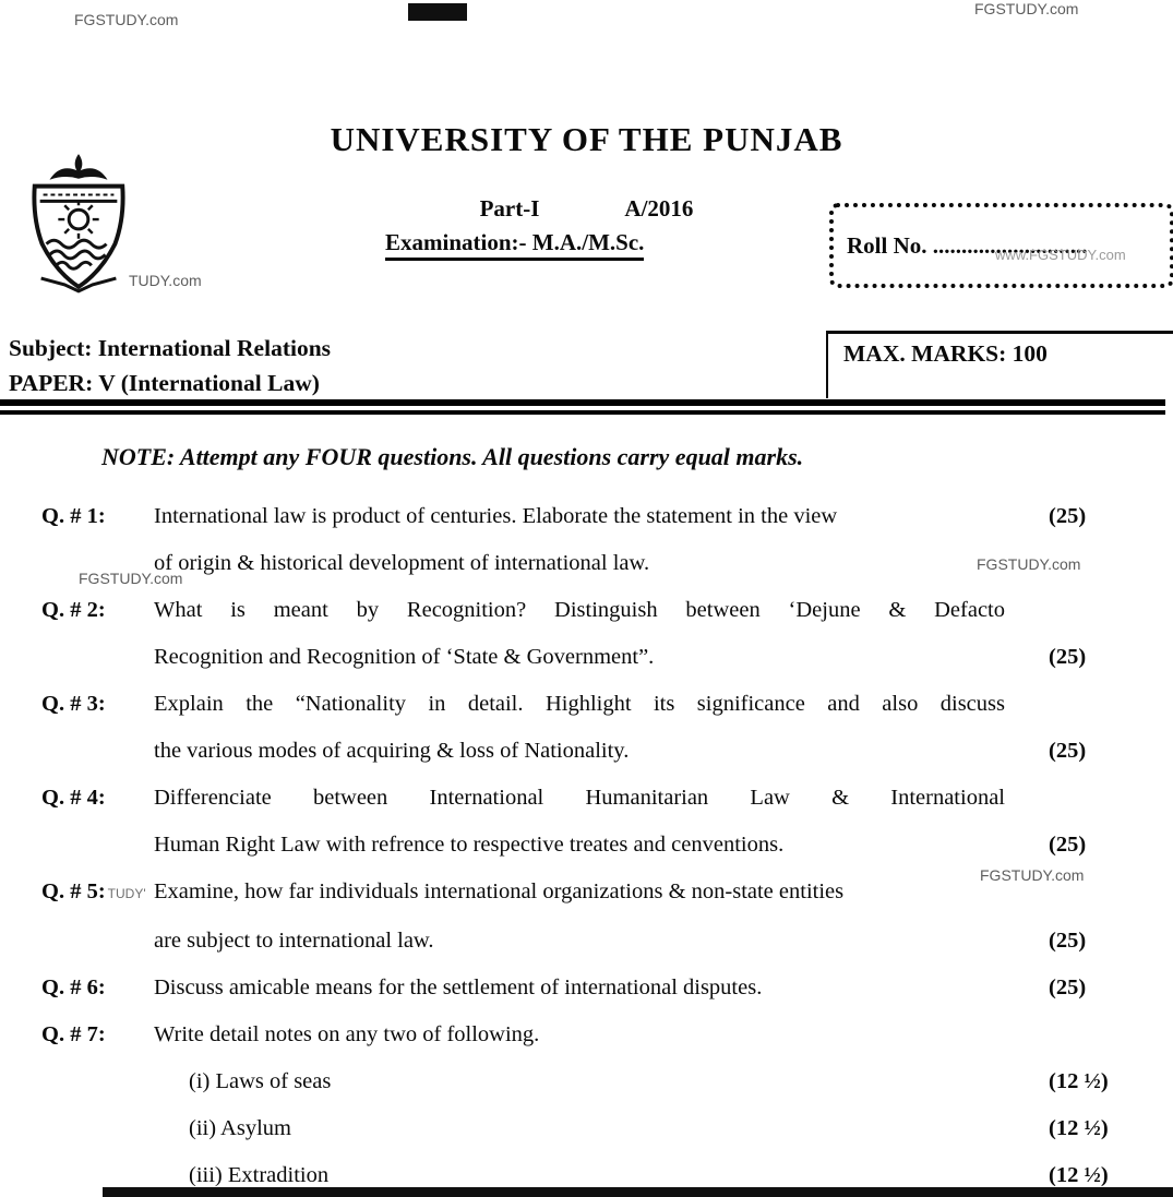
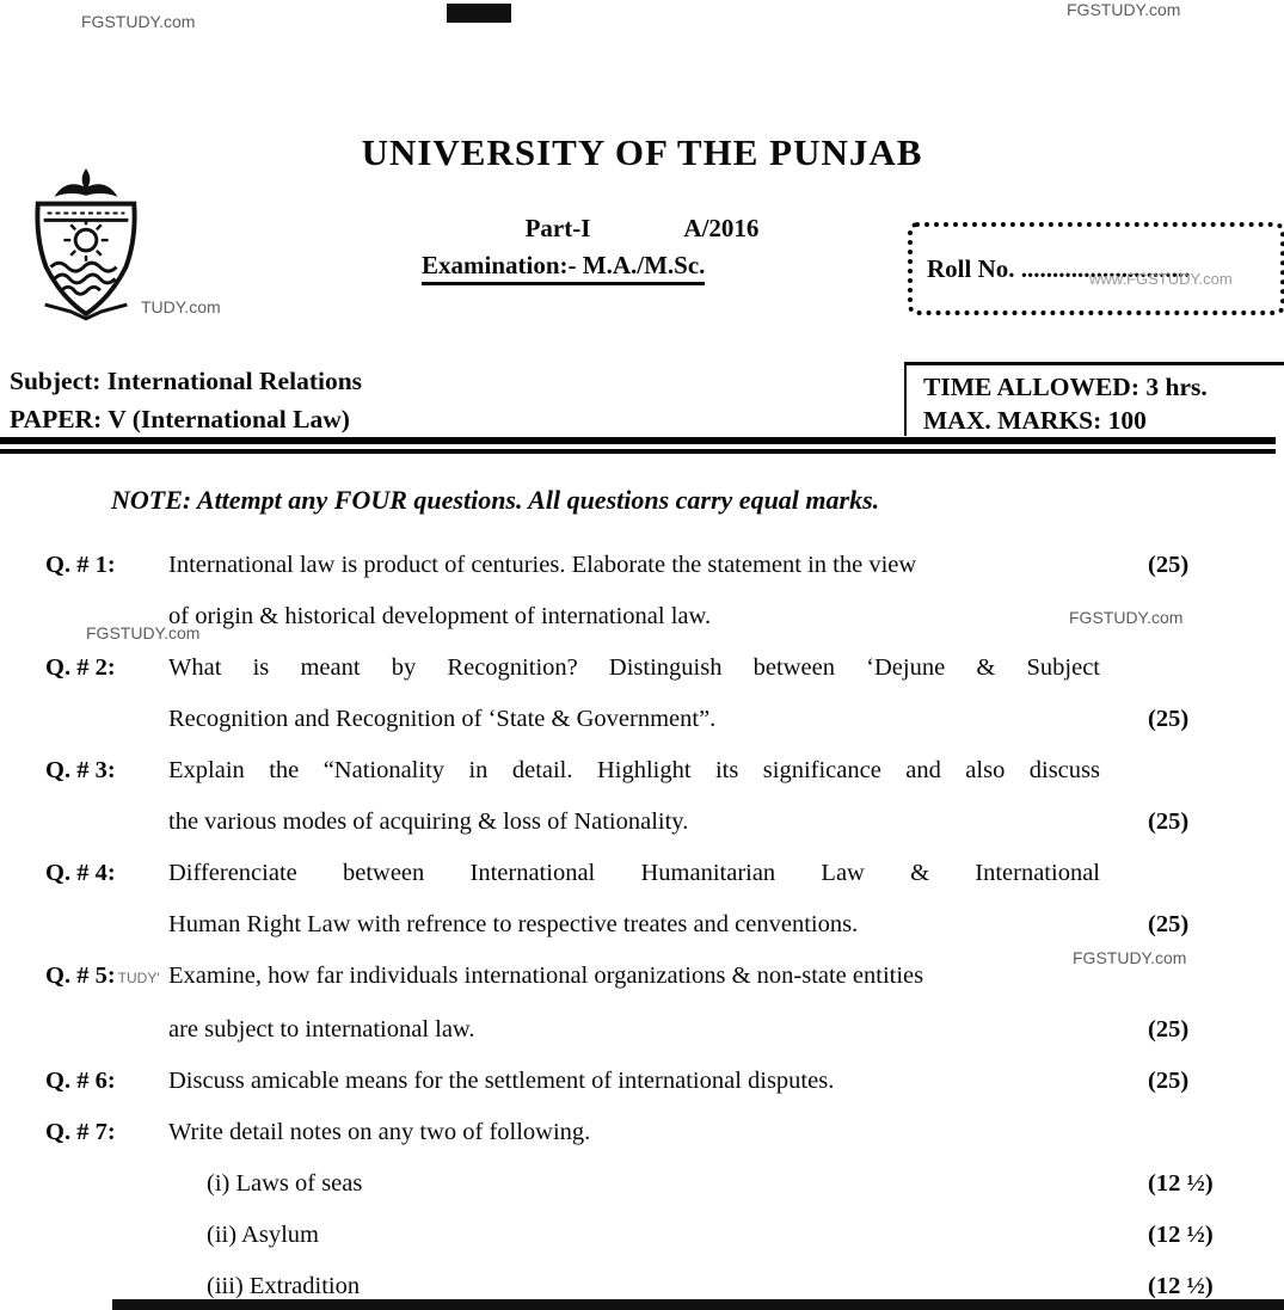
  FGSTUDY.com
  FGSTUDY.com
  TUDY.com
  FGSTUDY.com
  FGSTUDY.com
  FGSTUDY.com
  UNIVERSITY OF THE PUNJAB
  Part-I
  A/2016
  Examination:- M.A./M.Sc.
  Roll No. ...........................
  www.FGSTUDY.com
  Subject: International Relations
  PAPER: V (International Law)
+ TIME ALLOWED: 3 hrs.
  MAX. MARKS: 100
  NOTE: Attempt any FOUR questions. All questions carry equal marks.
  Q. # 1:
  International law is product of centuries. Elaborate the statement in the view
  (25)
  of origin & historical development of international law.
  Q. # 2:
- What is meant by Recognition? Distinguish between ‘Dejune & Defacto
+ What is meant by Recognition? Distinguish between ‘Dejune & Subject
  Recognition and Recognition of ‘State & Government”.
  (25)
  Q. # 3:
  Explain the “Nationality in detail. Highlight its significance and also discuss
  the various modes of acquiring & loss of Nationality.
  (25)
  Q. # 4:
  Differenciate between International Humanitarian Law & International
  Human Right Law with refrence to respective treates and cenventions.
  (25)
  Q. # 5: TUDY'
  Examine, how far individuals international organizations & non-state entities
  are subject to international law.
  (25)
  Q. # 6:
  Discuss amicable means for the settlement of international disputes.
  (25)
  Q. # 7:
  Write detail notes on any two of following.
  (i) Laws of seas
  (12 ½)
  (ii) Asylum
  (12 ½)
  (iii) Extradition
  (12 ½)
